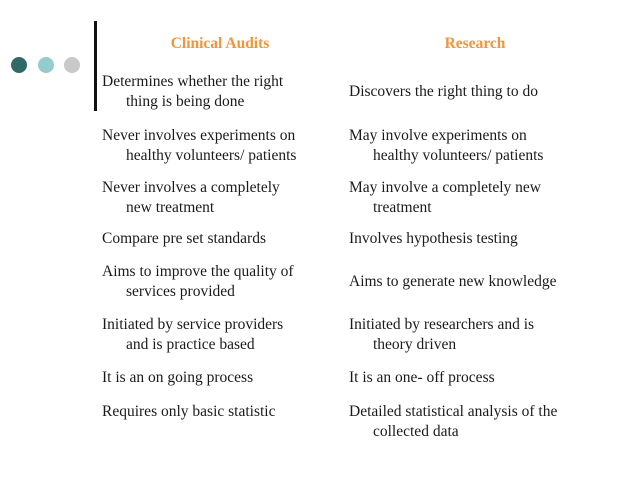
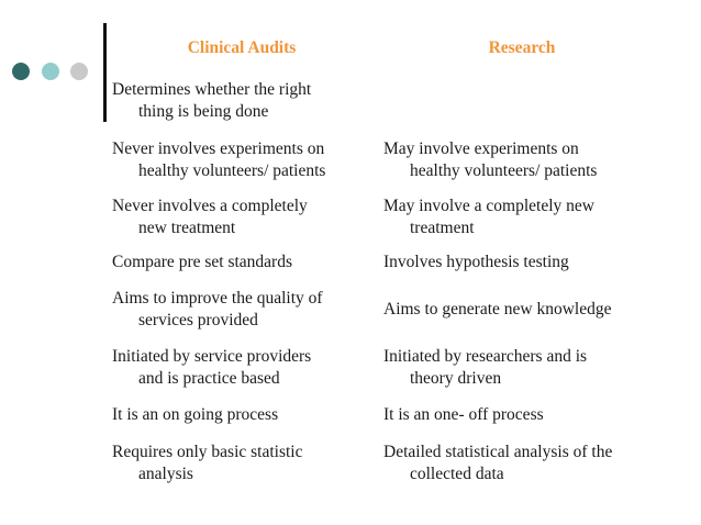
  Clinical Audits
  Research
  Determines whether the right
  thing is being done
- Discovers the right thing to do
  Never involves experiments on
  healthy volunteers/ patients
  May involve experiments on
  healthy volunteers/ patients
  Never involves a completely
  new treatment
  May involve a completely new
  treatment
  Compare pre set standards
  Involves hypothesis testing
  Aims to improve the quality of
  services provided
  Aims to generate new knowledge
  Initiated by service providers
  and is practice based
  Initiated by researchers and is
  theory driven
  It is an on going process
  It is an one- off process
  Requires only basic statistic
+ analysis
  Detailed statistical analysis of the
  collected data
